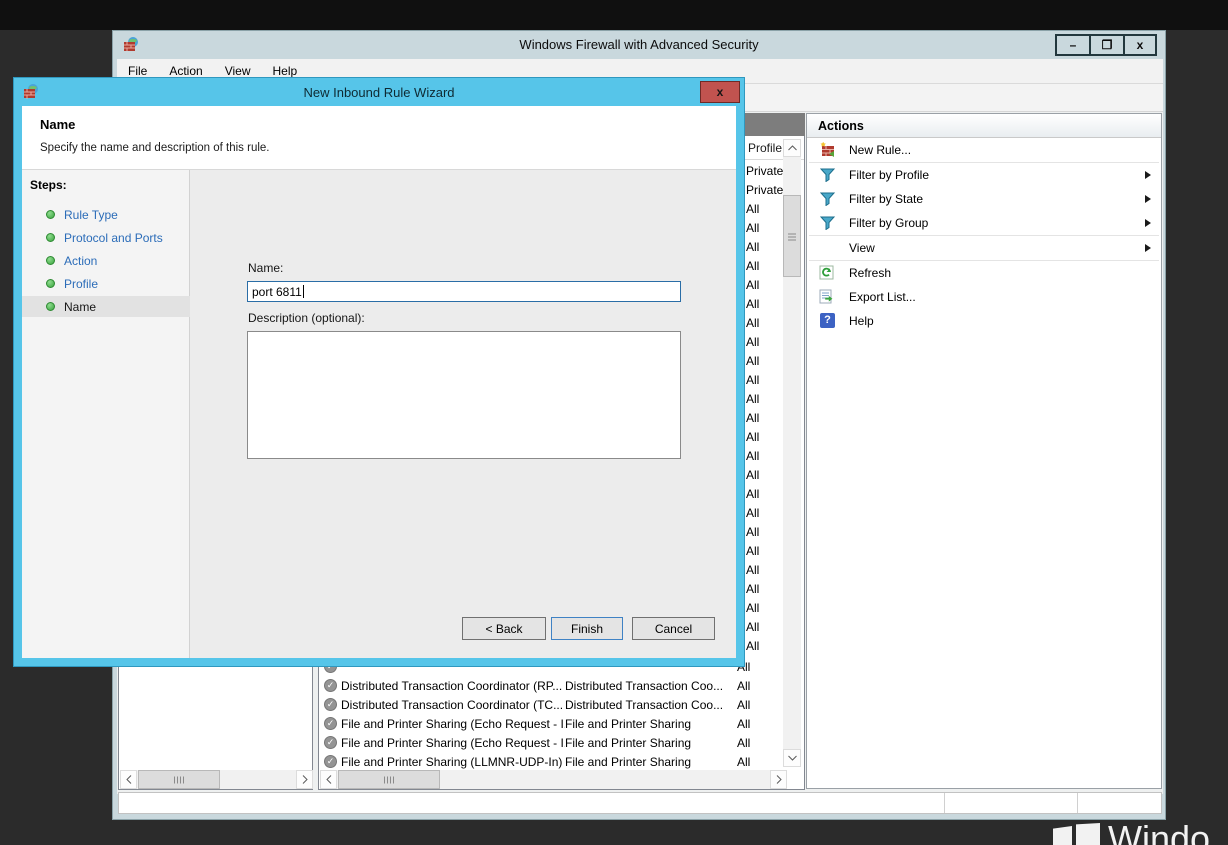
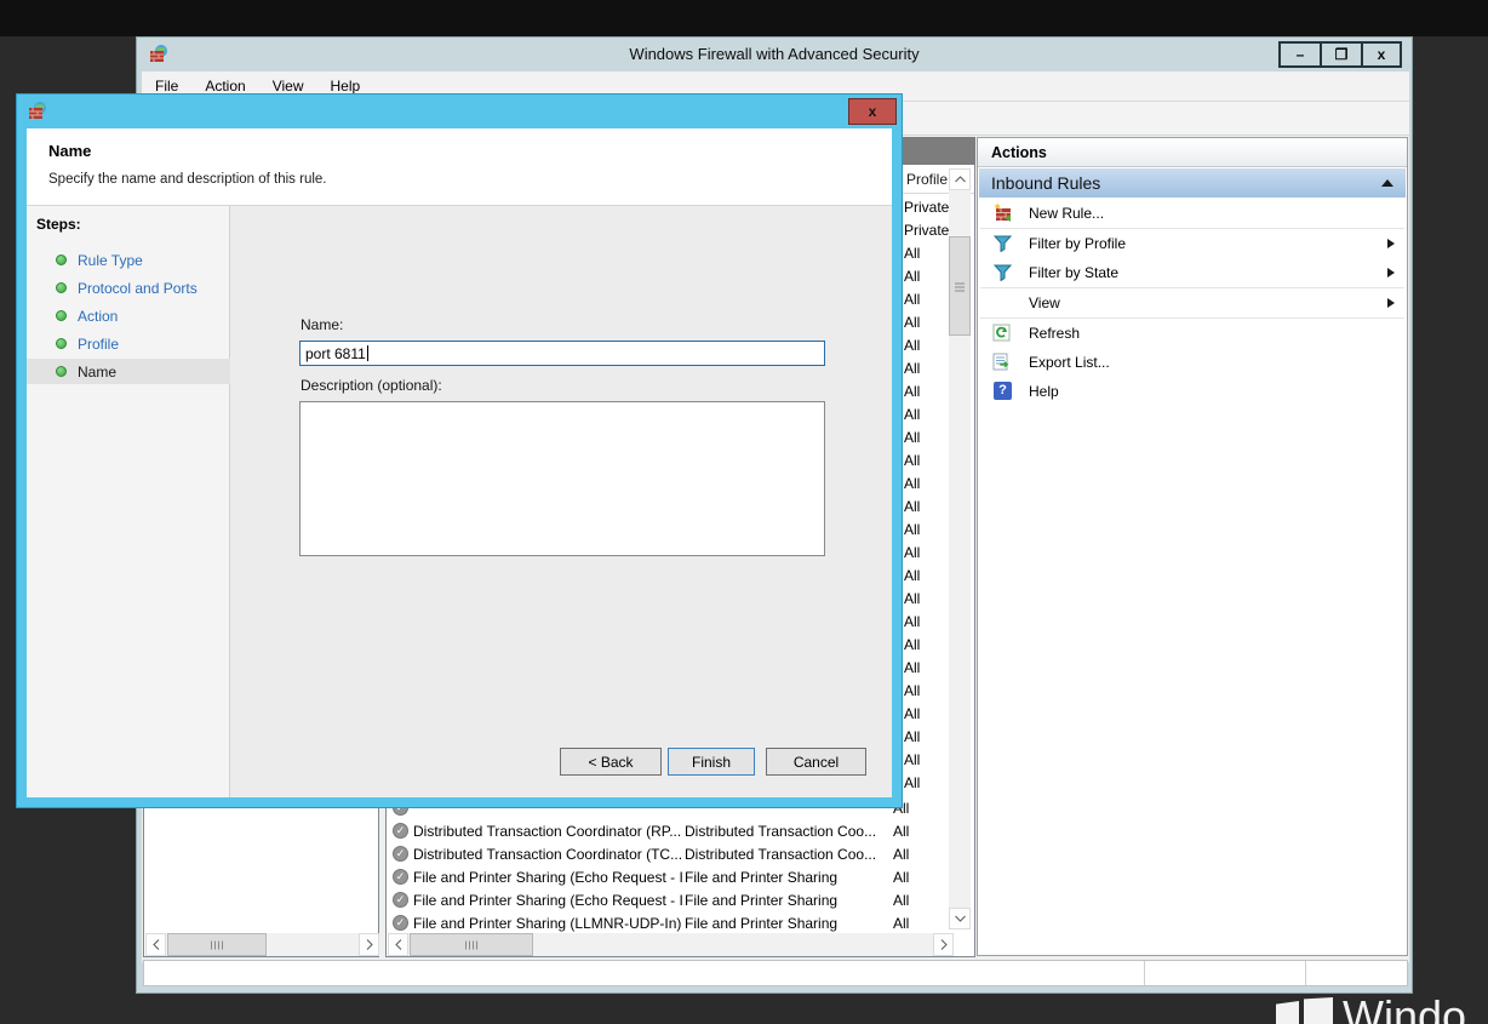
  Windows Firewall with Advanced Security
  –
  ❐
  x
  File
  Action
  View
  Help
  Profile
  Private
  Private
  All
  All
  All
  All
  All
  All
  All
  All
  All
  All
  All
  All
  All
  All
  All
  All
  All
  All
  All
  All
  All
  All
  All
  All
  ✓
  All
  ✓
  Distributed Transaction Coordinator (RP...
  Distributed Transaction Coo...
  All
  ✓
  Distributed Transaction Coordinator (TC...
  Distributed Transaction Coo...
  All
  ✓
  File and Printer Sharing (Echo Request - I
  File and Printer Sharing
  All
  ✓
  File and Printer Sharing (Echo Request - I
  File and Printer Sharing
  All
  ✓
  File and Printer Sharing (LLMNR-UDP-In)
  File and Printer Sharing
  All
  Actions
+ Inbound Rules
  New Rule...
  Filter by Profile
  Filter by State
- Filter by Group
  View
  Refresh
  Export List...
  ?
  Help
- New Inbound Rule Wizard
  x
  Name
  Specify the name and description of this rule.
  Steps:
  Rule Type
  Protocol and Ports
  Action
  Profile
  Name
  Name:
  port 6811
  Description (optional):
  < Back
  Finish
  Cancel
  Windo
